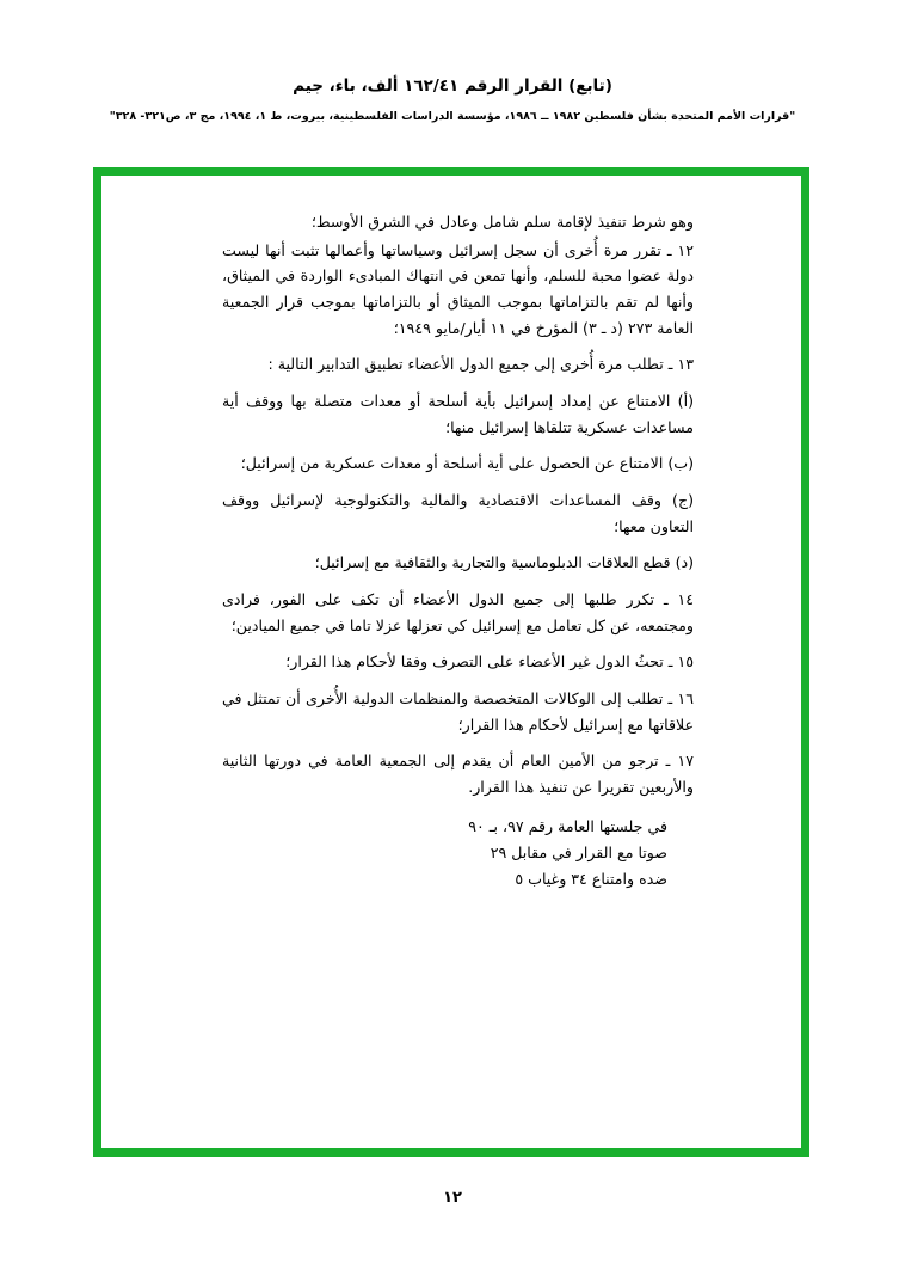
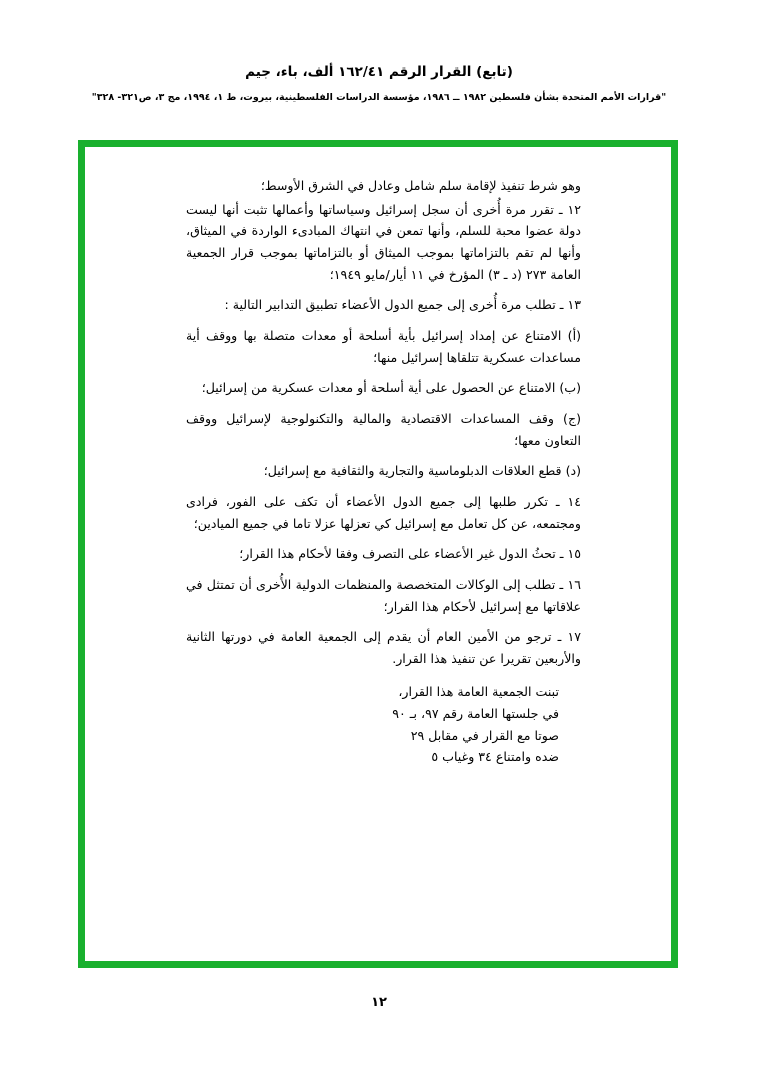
  (تابع) القرار الرقم ١٦٢/٤١ ألف، باء، جيم
  "قرارات الأمم المتحدة بشأن فلسطين ١٩٨٢ ــ ١٩٨٦، مؤسسة الدراسات الفلسطينية، بيروت، ط ١، ١٩٩٤، مج ٣، ص٣٢١- ٣٢٨"
  وهو شرط تنفيذ لإقامة سلم شامل وعادل في الشرق الأوسط؛
  ١٢ ـ تقرر مرة أُخرى أن سجل إسرائيل وسياساتها وأعمالها تثبت أنها ليست دولة عضوا محبة للسلم، وأنها تمعن في انتهاك المبادىء الواردة في الميثاق، وأنها لم تقم بالتزاماتها بموجب الميثاق أو بالتزاماتها بموجب قرار الجمعية العامة ٢٧٣ (د ـ ٣) المؤرخ في ١١ أيار/مايو ١٩٤٩؛
  ١٣ ـ تطلب مرة أُخرى إلى جميع الدول الأعضاء تطبيق التدابير التالية :
  (أ) الامتناع عن إمداد إسرائيل بأية أسلحة أو معدات متصلة بها ووقف أية مساعدات عسكرية تتلقاها إسرائيل منها؛
  (ب) الامتناع عن الحصول على أية أسلحة أو معدات عسكرية من إسرائيل؛
  (ج) وقف المساعدات الاقتصادية والمالية والتكنولوجية لإسرائيل ووقف التعاون معها؛
  (د) قطع العلاقات الدبلوماسية والتجارية والثقافية مع إسرائيل؛
  ١٤ ـ تكرر طلبها إلى جميع الدول الأعضاء أن تكف على الفور، فرادى ومجتمعه، عن كل تعامل مع إسرائيل كي تعزلها عزلا تاما في جميع الميادين؛
  ١٥ ـ تحثُ الدول غير الأعضاء على التصرف وفقا لأحكام هذا القرار؛
  ١٦ ـ تطلب إلى الوكالات المتخصصة والمنظمات الدولية الأُخرى أن تمتثل في علاقاتها مع إسرائيل لأحكام هذا القرار؛
  ١٧ ـ ترجو من الأمين العام أن يقدم إلى الجمعية العامة في دورتها الثانية والأربعين تقريرا عن تنفيذ هذا القرار.
+ تبنت الجمعية العامة هذا القرار،
  في جلستها العامة رقم ٩٧، بـ ٩٠
  صوتا مع القرار في مقابل ٢٩
  ضده وامتناع ٣٤ وغياب ٥
  ١٢
